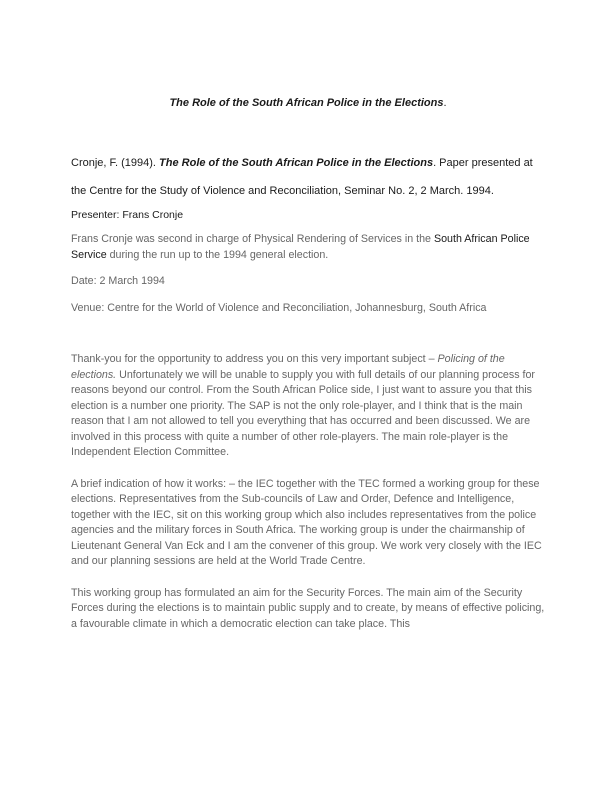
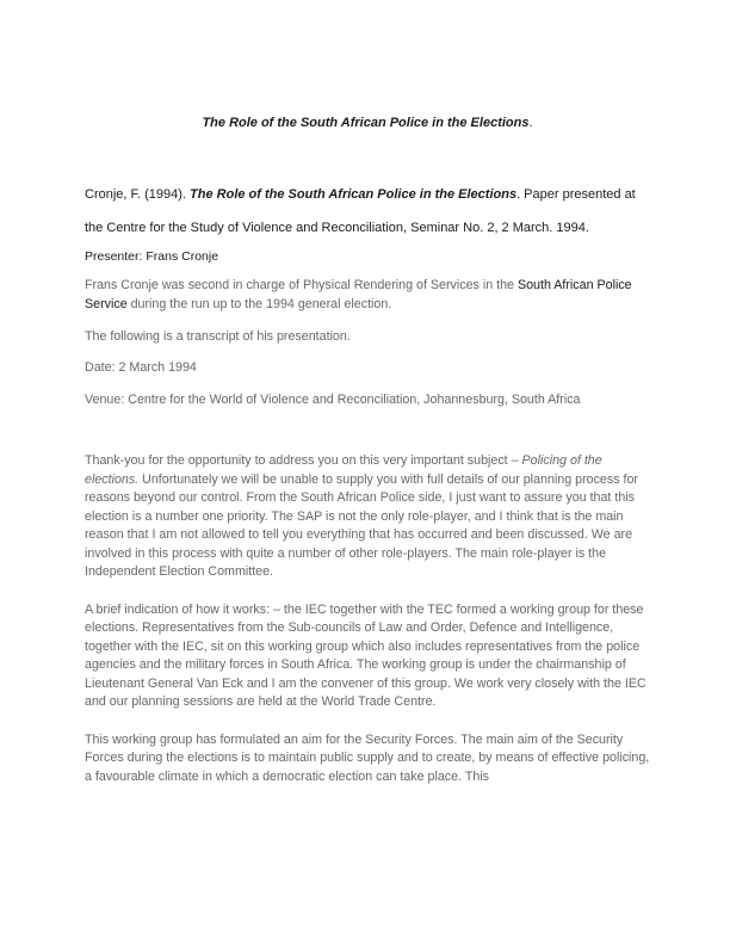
  The Role of the South African Police in the Elections.
  Cronje, F. (1994). The Role of the South African Police in the Elections. Paper presented at the Centre for the Study of Violence and Reconciliation, Seminar No. 2, 2 March. 1994.
  Presenter: Frans Cronje
  Frans Cronje was second in charge of Physical Rendering of Services in the South African Police Service during the run up to the 1994 general election.
+ The following is a transcript of his presentation.
  Date: 2 March 1994
  Venue: Centre for the World of Violence and Reconciliation, Johannesburg, South Africa
  Thank-you for the opportunity to address you on this very important subject – Policing of the elections. Unfortunately we will be unable to supply you with full details of our planning process for reasons beyond our control. From the South African Police side, I just want to assure you that this election is a number one priority. The SAP is not the only role-player, and I think that is the main reason that I am not allowed to tell you everything that has occurred and been discussed. We are involved in this process with quite a number of other role-players. The main role-player is the Independent Election Committee.
  A brief indication of how it works: – the IEC together with the TEC formed a working group for these elections. Representatives from the Sub-councils of Law and Order, Defence and Intelligence, together with the IEC, sit on this working group which also includes representatives from the police agencies and the military forces in South Africa. The working group is under the chairmanship of Lieutenant General Van Eck and I am the convener of this group. We work very closely with the IEC and our planning sessions are held at the World Trade Centre.
  This working group has formulated an aim for the Security Forces. The main aim of the Security Forces during the elections is to maintain public supply and to create, by means of effective policing, a favourable climate in which a democratic election can take place. This
